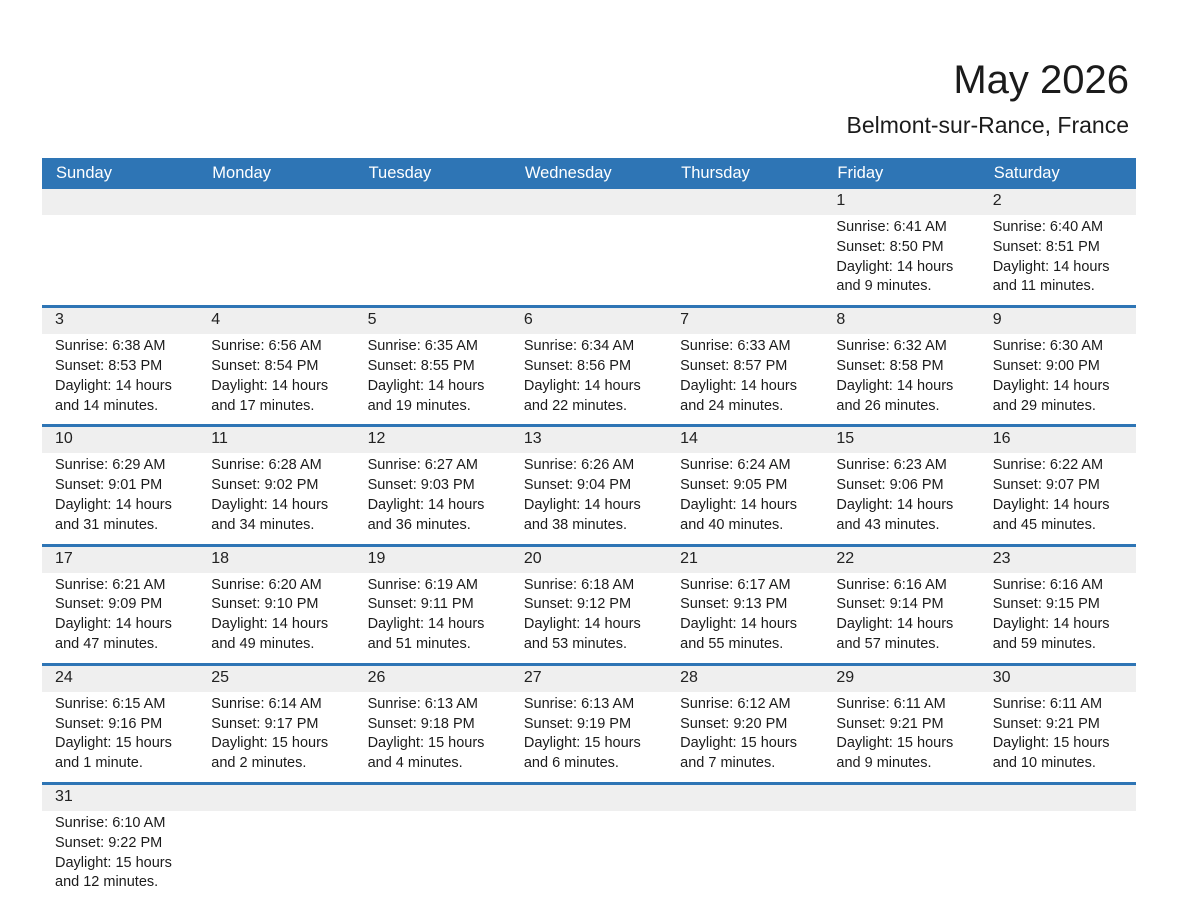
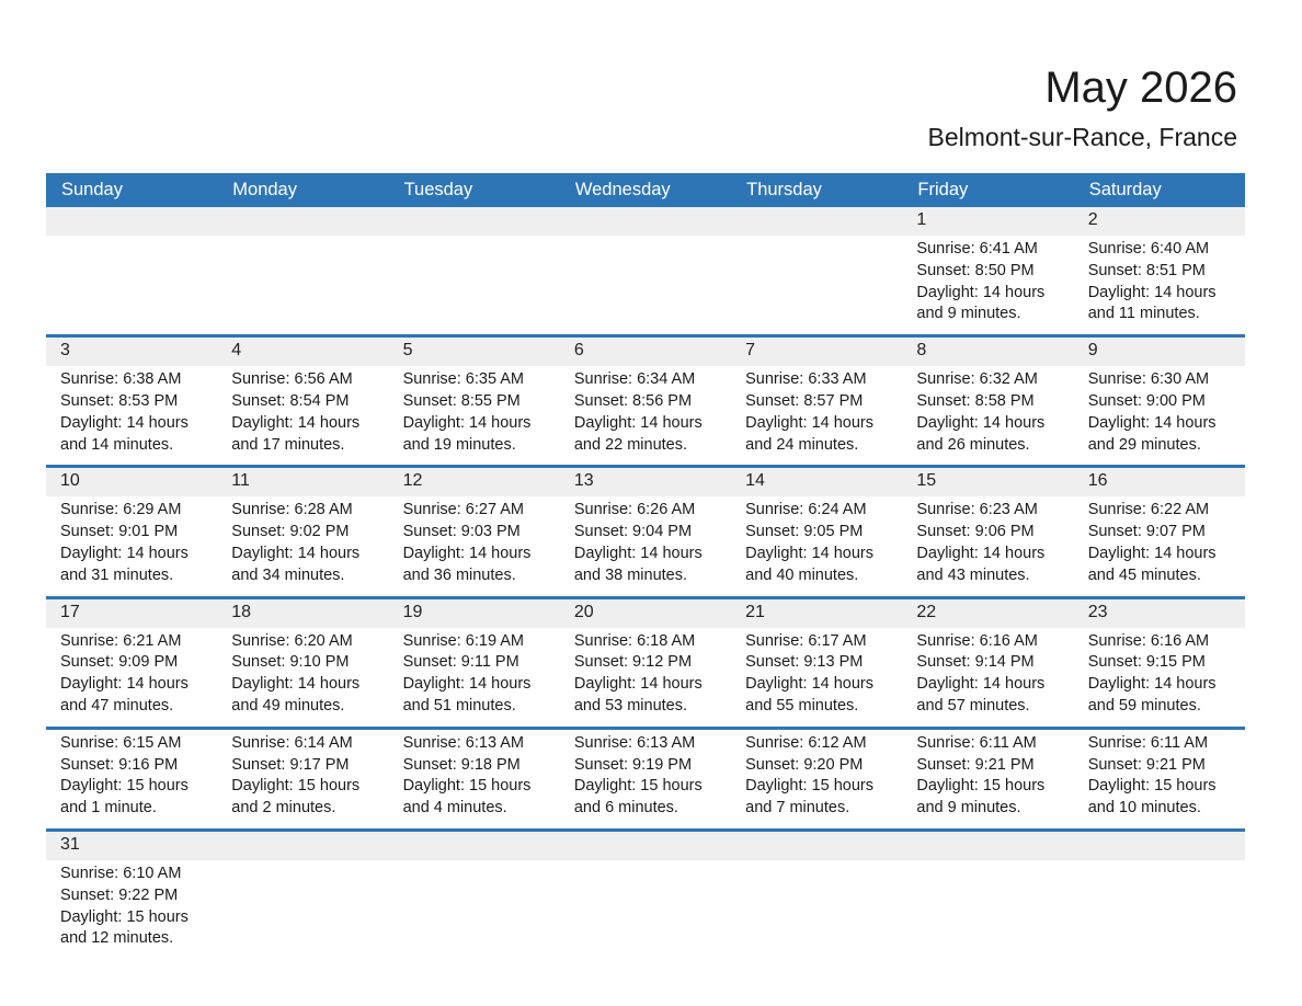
  May 2026
  Belmont-sur-Rance, France
  Sunday
  Monday
  Tuesday
  Wednesday
  Thursday
  Friday
  Saturday
  1
  2
  Sunrise: 6:41 AM
  Sunset: 8:50 PM
  Daylight: 14 hours
  and 9 minutes.
  Sunrise: 6:40 AM
  Sunset: 8:51 PM
  Daylight: 14 hours
  and 11 minutes.
  3
  4
  5
  6
  7
  8
  9
  Sunrise: 6:38 AM
  Sunset: 8:53 PM
  Daylight: 14 hours
  and 14 minutes.
  Sunrise: 6:56 AM
  Sunset: 8:54 PM
  Daylight: 14 hours
  and 17 minutes.
  Sunrise: 6:35 AM
  Sunset: 8:55 PM
  Daylight: 14 hours
  and 19 minutes.
  Sunrise: 6:34 AM
  Sunset: 8:56 PM
  Daylight: 14 hours
  and 22 minutes.
  Sunrise: 6:33 AM
  Sunset: 8:57 PM
  Daylight: 14 hours
  and 24 minutes.
  Sunrise: 6:32 AM
  Sunset: 8:58 PM
  Daylight: 14 hours
  and 26 minutes.
  Sunrise: 6:30 AM
  Sunset: 9:00 PM
  Daylight: 14 hours
  and 29 minutes.
  10
  11
  12
  13
  14
  15
  16
  Sunrise: 6:29 AM
  Sunset: 9:01 PM
  Daylight: 14 hours
  and 31 minutes.
  Sunrise: 6:28 AM
  Sunset: 9:02 PM
  Daylight: 14 hours
  and 34 minutes.
  Sunrise: 6:27 AM
  Sunset: 9:03 PM
  Daylight: 14 hours
  and 36 minutes.
  Sunrise: 6:26 AM
  Sunset: 9:04 PM
  Daylight: 14 hours
  and 38 minutes.
  Sunrise: 6:24 AM
  Sunset: 9:05 PM
  Daylight: 14 hours
  and 40 minutes.
  Sunrise: 6:23 AM
  Sunset: 9:06 PM
  Daylight: 14 hours
  and 43 minutes.
  Sunrise: 6:22 AM
  Sunset: 9:07 PM
  Daylight: 14 hours
  and 45 minutes.
  17
  18
  19
  20
  21
  22
  23
  Sunrise: 6:21 AM
  Sunset: 9:09 PM
  Daylight: 14 hours
  and 47 minutes.
  Sunrise: 6:20 AM
  Sunset: 9:10 PM
  Daylight: 14 hours
  and 49 minutes.
  Sunrise: 6:19 AM
  Sunset: 9:11 PM
  Daylight: 14 hours
  and 51 minutes.
  Sunrise: 6:18 AM
  Sunset: 9:12 PM
  Daylight: 14 hours
  and 53 minutes.
  Sunrise: 6:17 AM
  Sunset: 9:13 PM
  Daylight: 14 hours
  and 55 minutes.
  Sunrise: 6:16 AM
  Sunset: 9:14 PM
  Daylight: 14 hours
  and 57 minutes.
  Sunrise: 6:16 AM
  Sunset: 9:15 PM
  Daylight: 14 hours
  and 59 minutes.
- 24
- 25
- 26
- 27
- 28
- 29
- 30
  Sunrise: 6:15 AM
  Sunset: 9:16 PM
  Daylight: 15 hours
  and 1 minute.
  Sunrise: 6:14 AM
  Sunset: 9:17 PM
  Daylight: 15 hours
  and 2 minutes.
  Sunrise: 6:13 AM
  Sunset: 9:18 PM
  Daylight: 15 hours
  and 4 minutes.
  Sunrise: 6:13 AM
  Sunset: 9:19 PM
  Daylight: 15 hours
  and 6 minutes.
  Sunrise: 6:12 AM
  Sunset: 9:20 PM
  Daylight: 15 hours
  and 7 minutes.
  Sunrise: 6:11 AM
  Sunset: 9:21 PM
  Daylight: 15 hours
  and 9 minutes.
  Sunrise: 6:11 AM
  Sunset: 9:21 PM
  Daylight: 15 hours
  and 10 minutes.
  31
  Sunrise: 6:10 AM
  Sunset: 9:22 PM
  Daylight: 15 hours
  and 12 minutes.
